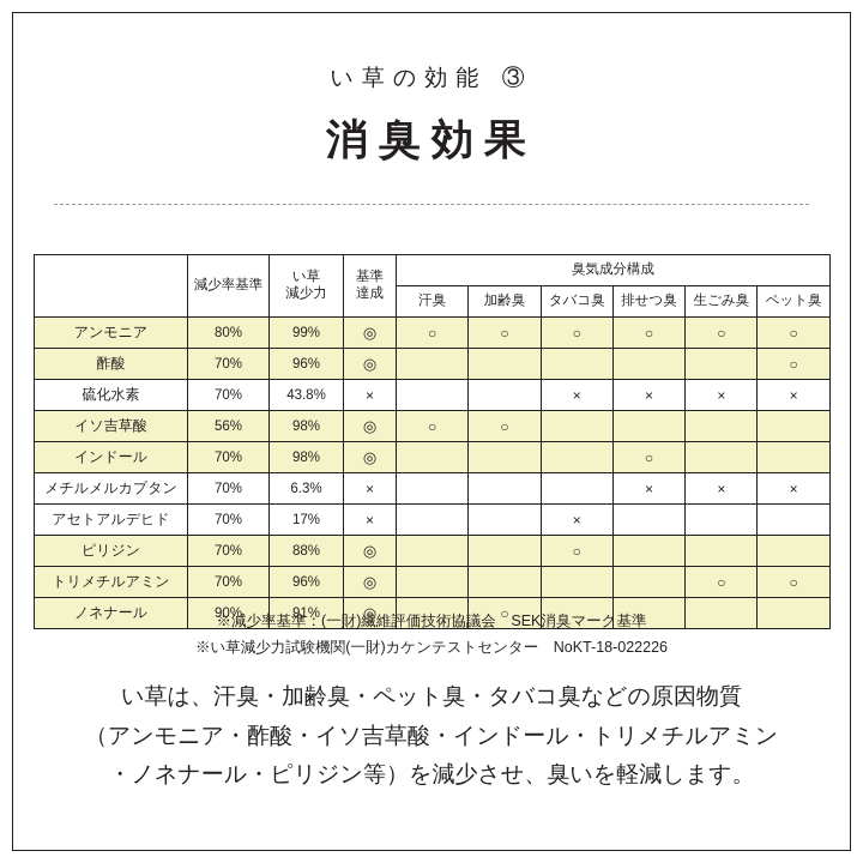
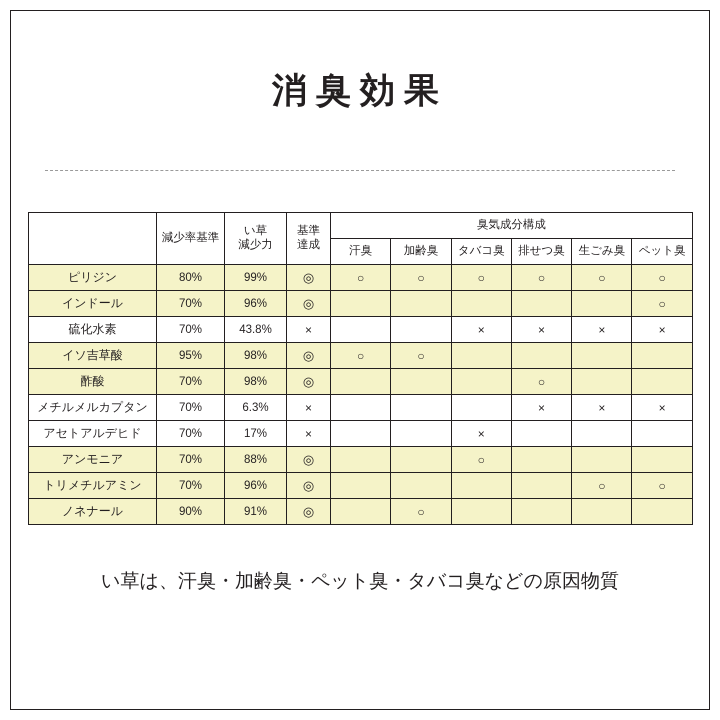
- い草の効能 ③
  消臭効果
  	減少率基準	い草減少力	基準達成	臭気成分構成
  汗臭	加齢臭	タバコ臭	排せつ臭	生ごみ臭	ペット臭
- アンモニア	80%	99%	◎	○	○	○	○	○	○
+ ピリジン	80%	99%	◎	○	○	○	○	○	○
- 酢酸	70%	96%	◎						○
+ インドール	70%	96%	◎						○
  硫化水素	70%	43.8%	×			×	×	×	×
- イソ吉草酸	56%	98%	◎	○	○
+ イソ吉草酸	95%	98%	◎	○	○
- インドール	70%	98%	◎				○
+ 酢酸	70%	98%	◎				○
  メチルメルカプタン	70%	6.3%	×				×	×	×
  アセトアルデヒド	70%	17%	×			×
- ピリジン	70%	88%	◎			○
+ アンモニア	70%	88%	◎			○
  トリメチルアミン	70%	96%	◎					○	○
  ノネナール	90%	91%	◎		○
- ※減少率基準：(一財)繊維評価技術協議会 SEK消臭マーク基準
- ※い草減少力試験機関(一財)カケンテストセンター NoKT-18-022226
  い草は、汗臭・加齢臭・ペット臭・タバコ臭などの原因物質
- （アンモニア・酢酸・イソ吉草酸・インドール・トリメチルアミン
- ・ノネナール・ピリジン等）を減少させ、臭いを軽減します。
